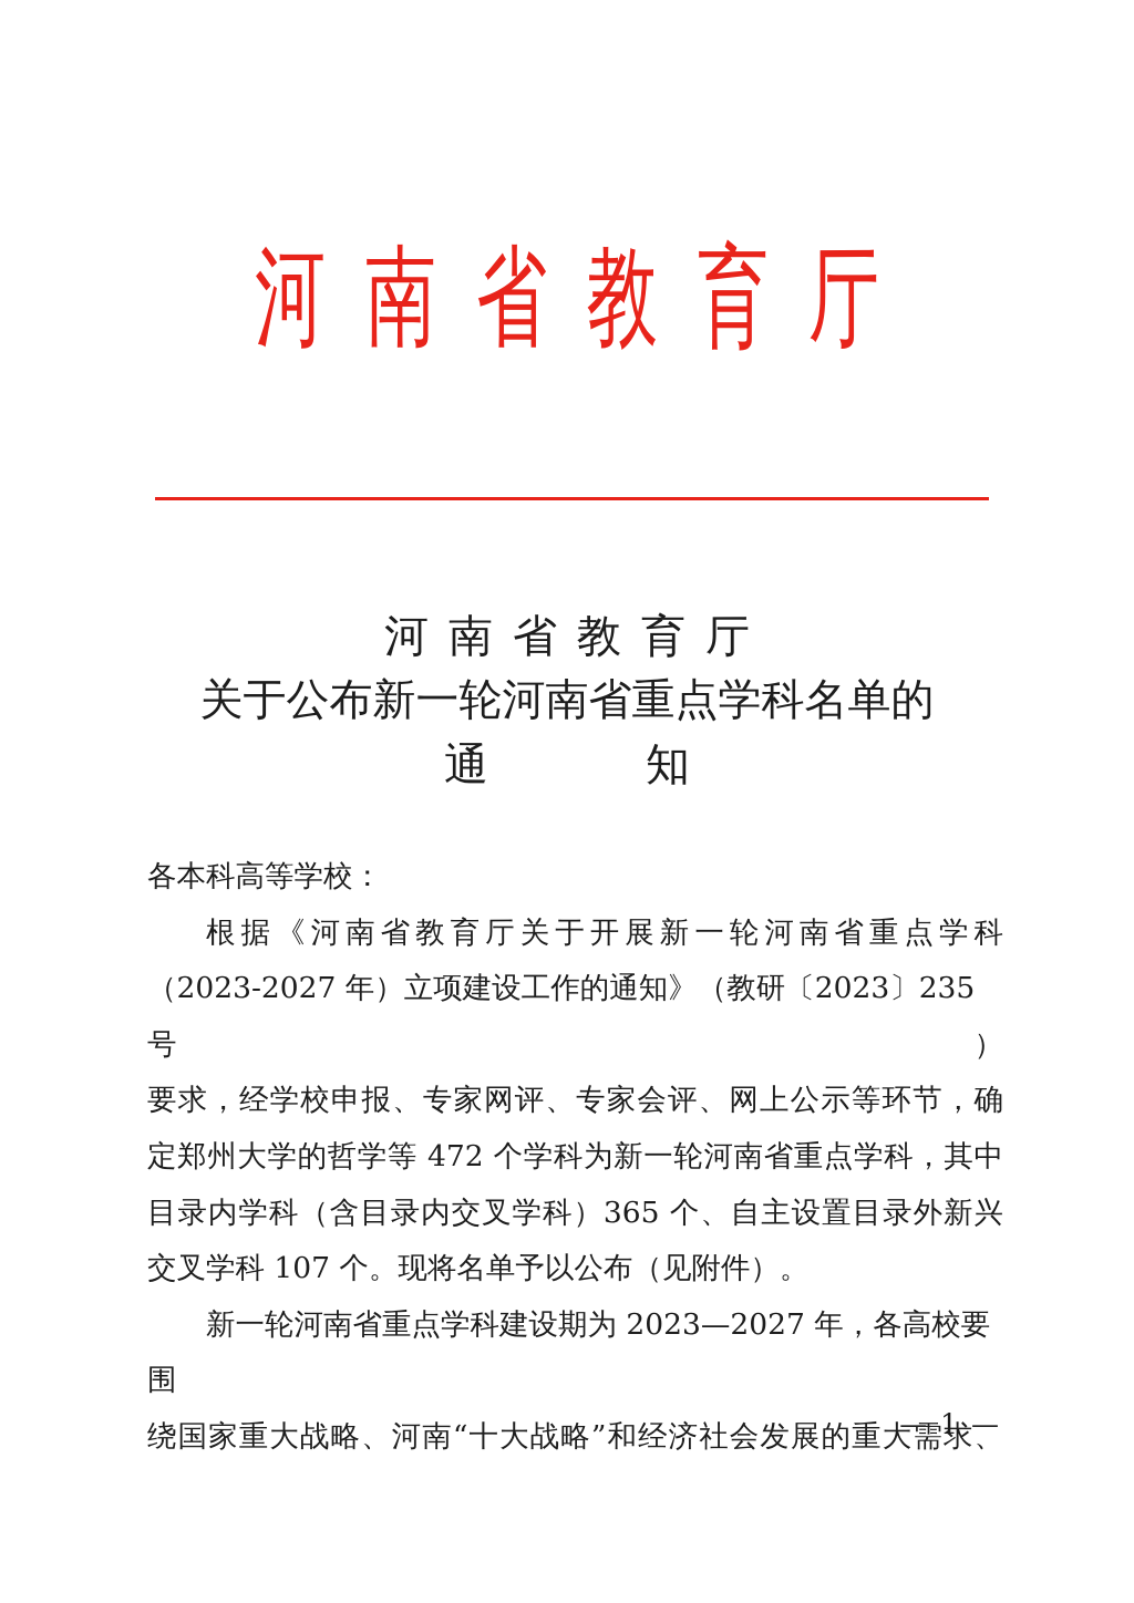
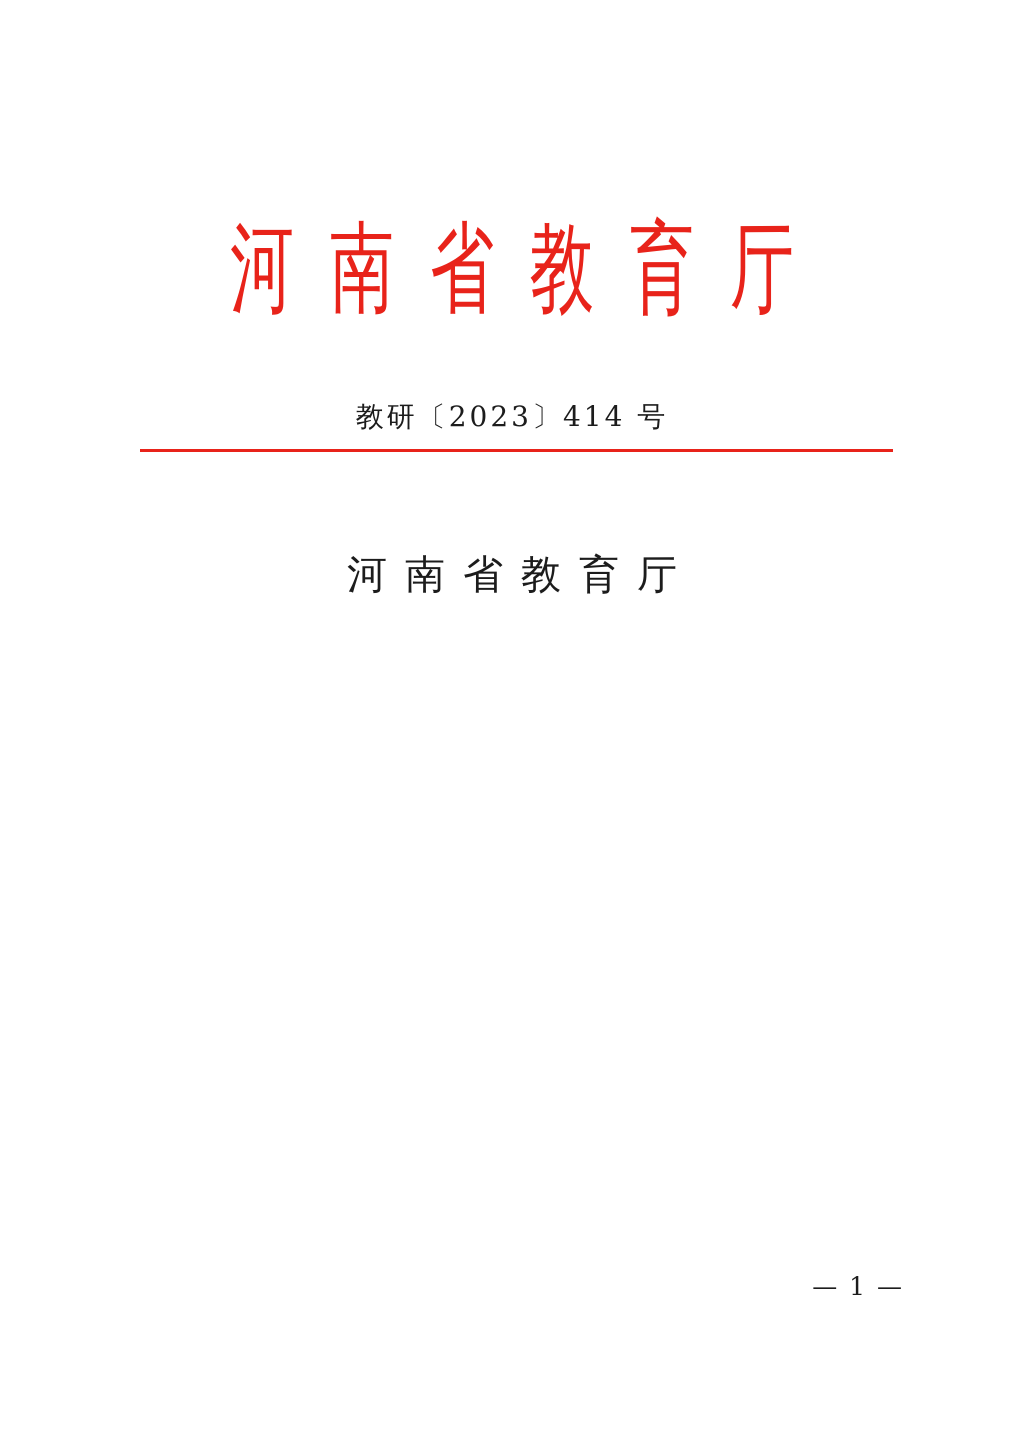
  河南省教育厅
+ 教研〔2023〕414 号
  河南省教育厅
- 关于公布新一轮河南省重点学科名单的
- 通
- 知
- 各本科高等学校：
- 根据《河南省教育厅关于开展新一轮河南省重点学科
- （2023-2027 年）立项建设工作的通知》（教研〔2023〕235 号）
- 要求，经学校申报、专家网评、专家会评、网上公示等环节，确
- 定郑州大学的哲学等 472 个学科为新一轮河南省重点学科，其中
- 目录内学科（含目录内交叉学科）365 个、自主设置目录外新兴
- 交叉学科 107 个。现将名单予以公布（见附件）。
- 新一轮河南省重点学科建设期为 2023—2027 年，各高校要围
- 绕国家重大战略、河南“十大战略”和经济社会发展的重大需求、
  — 1 —
